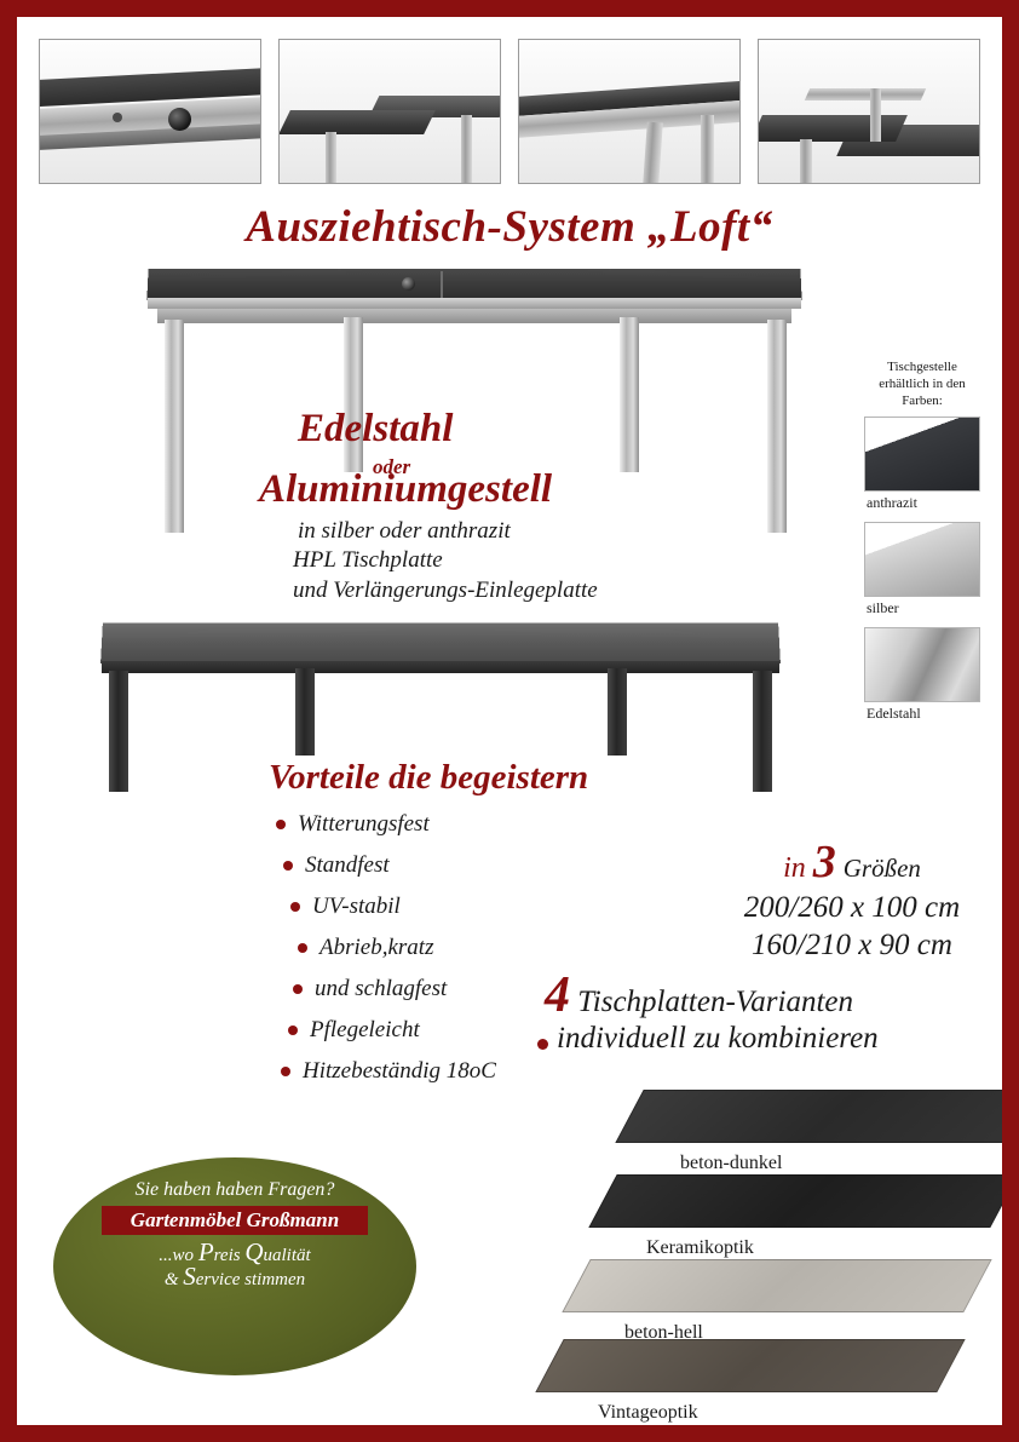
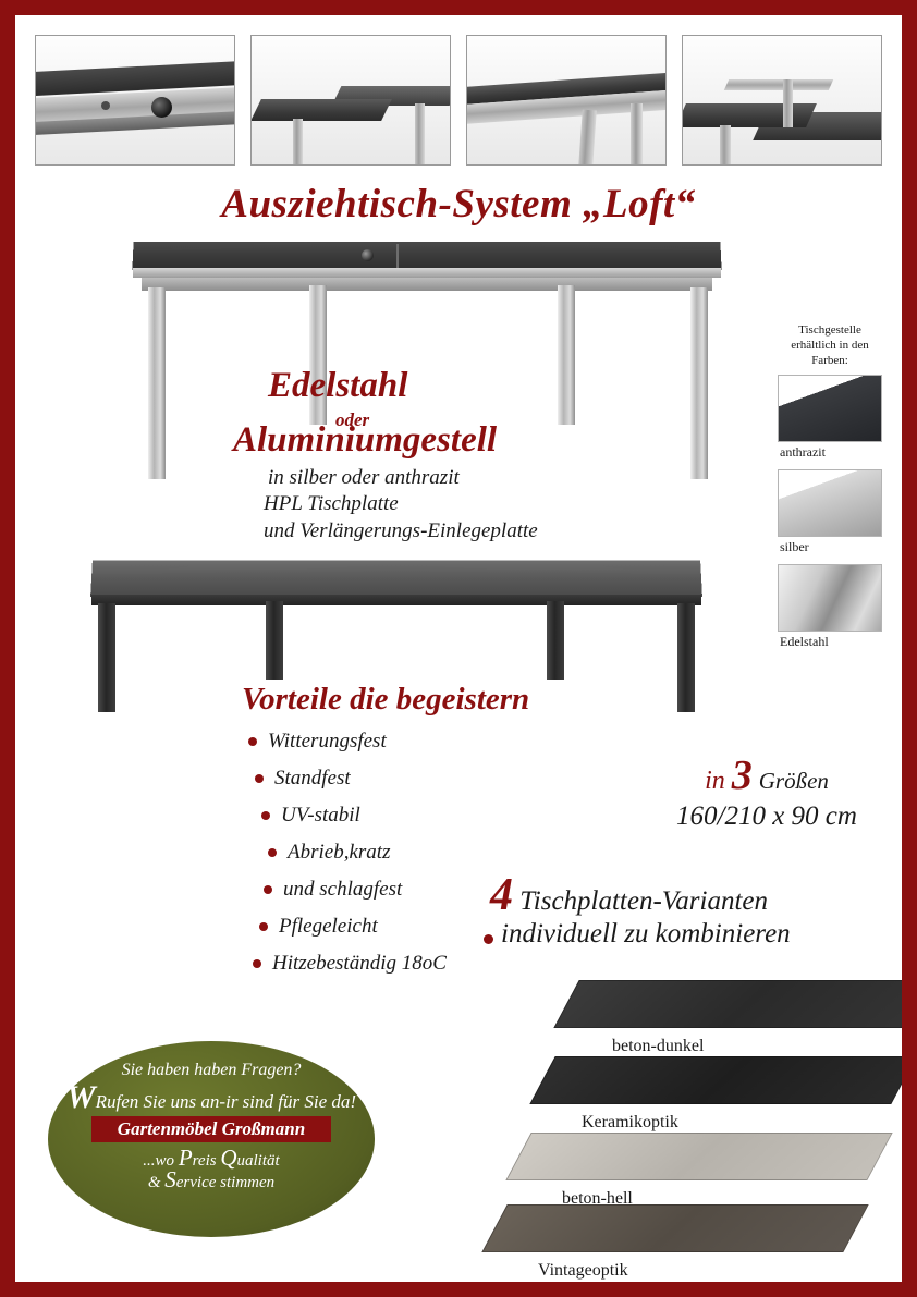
  Ausziehtisch-System „Loft“
  Edelstahl
  oder
  Aluminiumgestell
  in silber oder anthrazit
  HPL Tischplatte
  und Verlängerungs-Einlegeplatte
  Tischgestelle erhältlich in den Farben:
  anthrazit
  silber
  Edelstahl
  Vorteile die begeistern
  Witterungsfest
  Standfest
  UV-stabil
  Abrieb,kratz
  und schlagfest
  Pflegeleicht
  Hitzebeständig 18oC
  in 3 Größen
- 200/260 x 100 cm
  160/210 x 90 cm
  4 Tischplatten-Varianten
  individuell zu kombinieren
  beton-dunkel
  Keramikoptik
  beton-hell
  Vintageoptik
  Sie haben haben Fragen?
+ WRufen Sie uns an-ir sind für Sie da!
  Gartenmöbel Großmann
  ...wo Preis Qualität
  & Service stimmen
